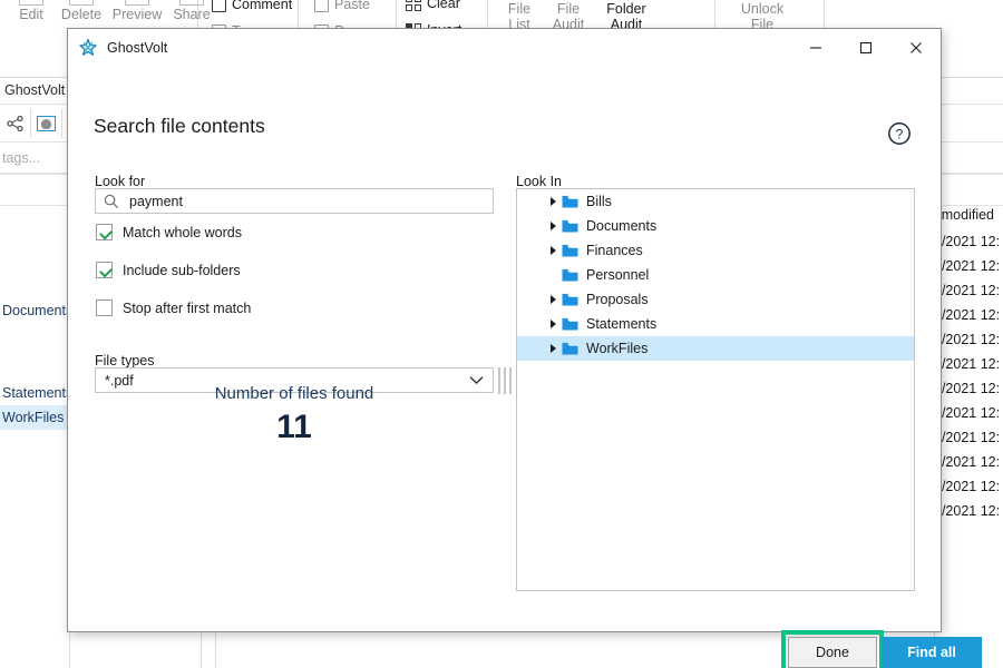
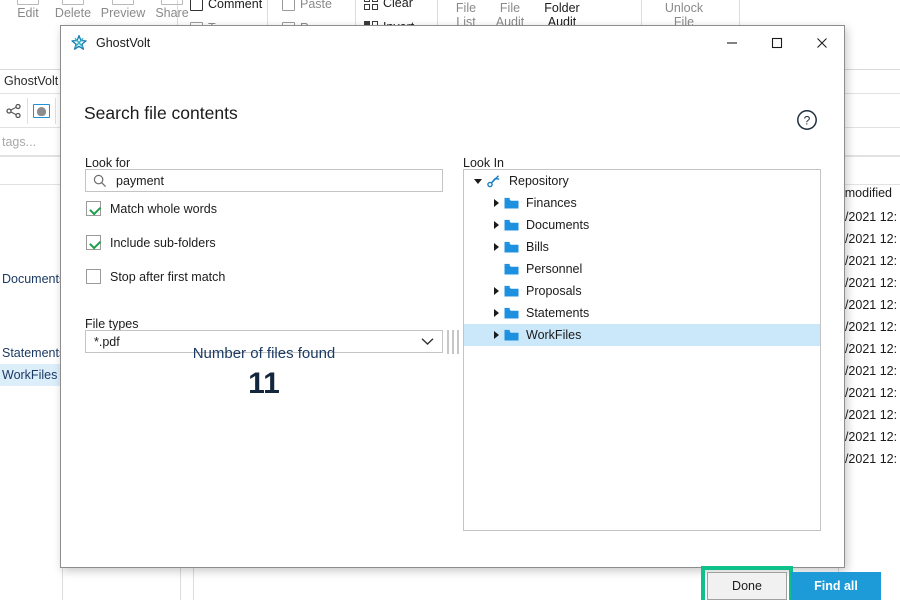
  Edit
  Delete
  Preview
  Share
  Comment
  Paste
  Clear
  File
  List
  File
  Audit
  Folder
  Audit
  Unlock
  File
  GhostVolt
  tags...
  modified
  Document
  Statement
  WorkFiles
  /2021 12:
  /2021 12:
  /2021 12:
  /2021 12:
  /2021 12:
  /2021 12:
  /2021 12:
  /2021 12:
  /2021 12:
  /2021 12:
  /2021 12:
  /2021 12:
  GhostVolt
  Search file contents
  ?
  Look for
  payment
  Match whole words
  Include sub-folders
  Stop after first match
  File types
  *.pdf
  Number of files found
  11
  Look In
+ Repository
- Bills
+ Finances
  Documents
- Finances
+ Bills
  Personnel
  Proposals
  Statements
  WorkFiles
  Done
  Find all
